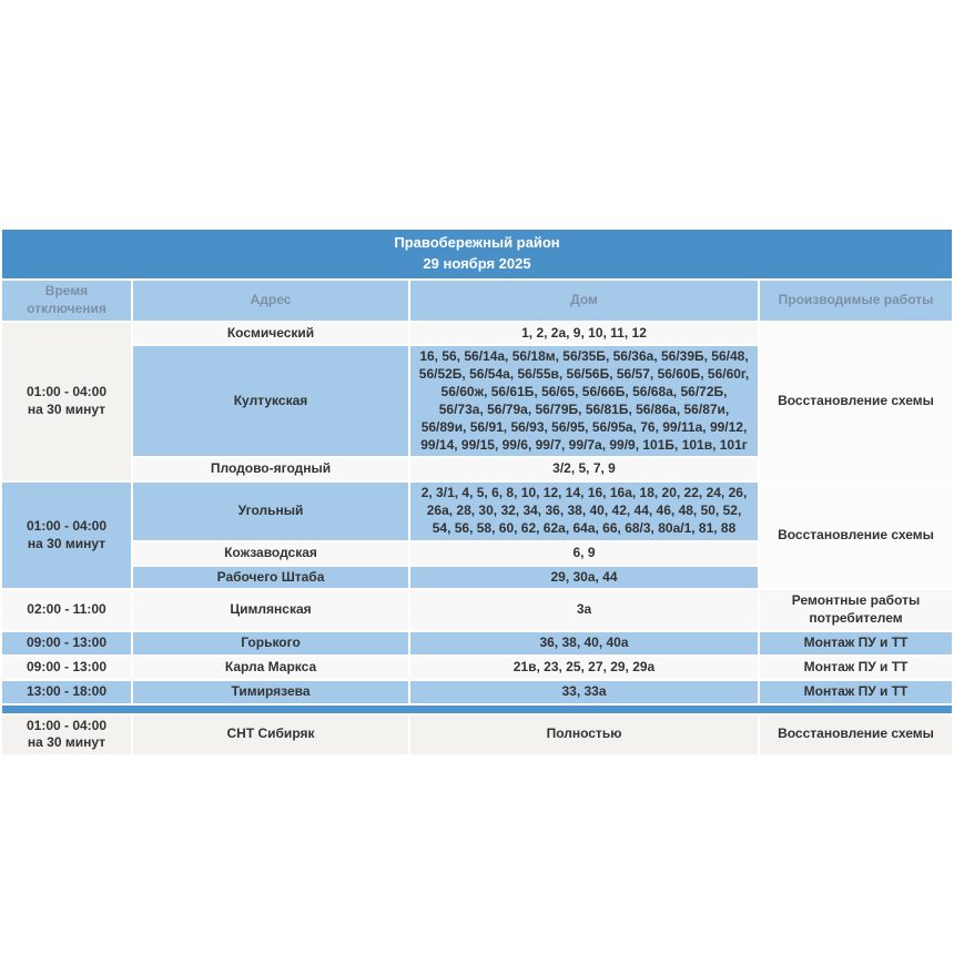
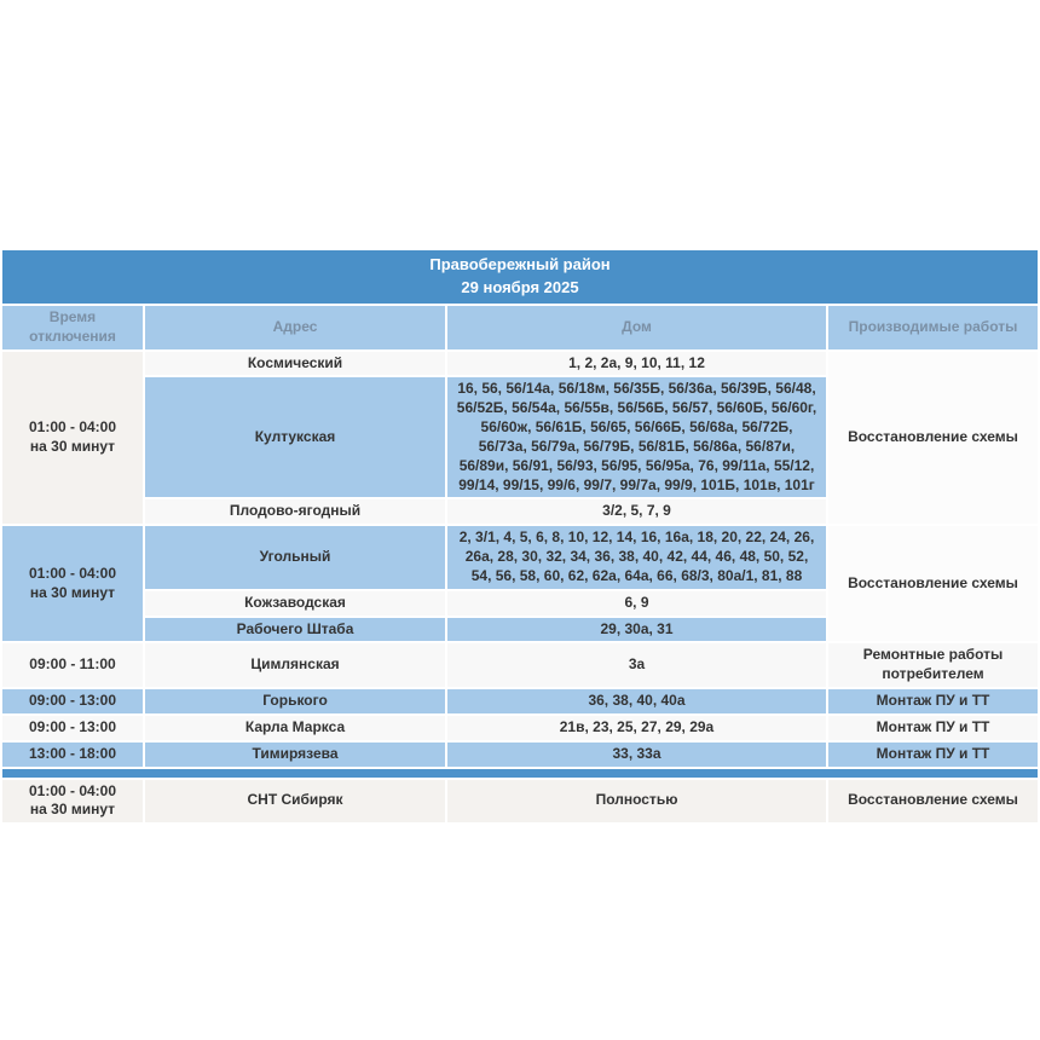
  Правобережный район29 ноября 2025
  Время отключения	Адрес	Дом	Производимые работы
  01:00 - 04:00 на 30 минут	Космический	1, 2, 2а, 9, 10, 11, 12	Восстановление схемы
- Култукская	16, 56, 56/14а, 56/18м, 56/35Б, 56/36а, 56/39Б, 56/48, 56/52Б, 56/54а, 56/55в, 56/56Б, 56/57, 56/60Б, 56/60г, 56/60ж, 56/61Б, 56/65, 56/66Б, 56/68а, 56/72Б, 56/73а, 56/79а, 56/79Б, 56/81Б, 56/86а, 56/87и, 56/89и, 56/91, 56/93, 56/95, 56/95а, 76, 99/11а, 99/12, 99/14, 99/15, 99/6, 99/7, 99/7а, 99/9, 101Б, 101в, 101г
+ Култукская	16, 56, 56/14а, 56/18м, 56/35Б, 56/36а, 56/39Б, 56/48, 56/52Б, 56/54а, 56/55в, 56/56Б, 56/57, 56/60Б, 56/60г, 56/60ж, 56/61Б, 56/65, 56/66Б, 56/68а, 56/72Б, 56/73а, 56/79а, 56/79Б, 56/81Б, 56/86а, 56/87и, 56/89и, 56/91, 56/93, 56/95, 56/95а, 76, 99/11а, 55/12, 99/14, 99/15, 99/6, 99/7, 99/7а, 99/9, 101Б, 101в, 101г
  Плодово-ягодный	3/2, 5, 7, 9
  01:00 - 04:00 на 30 минут	Угольный	2, 3/1, 4, 5, 6, 8, 10, 12, 14, 16, 16а, 18, 20, 22, 24, 26, 26а, 28, 30, 32, 34, 36, 38, 40, 42, 44, 46, 48, 50, 52, 54, 56, 58, 60, 62, 62а, 64а, 66, 68/3, 80а/1, 81, 88	Восстановление схемы
  Кожзаводская	6, 9
- Рабочего Штаба	29, 30а, 44
+ Рабочего Штаба	29, 30а, 31
- 02:00 - 11:00	Цимлянская	3а	Ремонтные работы потребителем
+ 09:00 - 11:00	Цимлянская	3а	Ремонтные работы потребителем
  09:00 - 13:00	Горького	36, 38, 40, 40а	Монтаж ПУ и ТТ
  09:00 - 13:00	Карла Маркса	21в, 23, 25, 27, 29, 29а	Монтаж ПУ и ТТ
  13:00 - 18:00	Тимирязева	33, 33а	Монтаж ПУ и ТТ
  01:00 - 04:00 на 30 минут	СНТ Сибиряк	Полностью	Восстановление схемы
